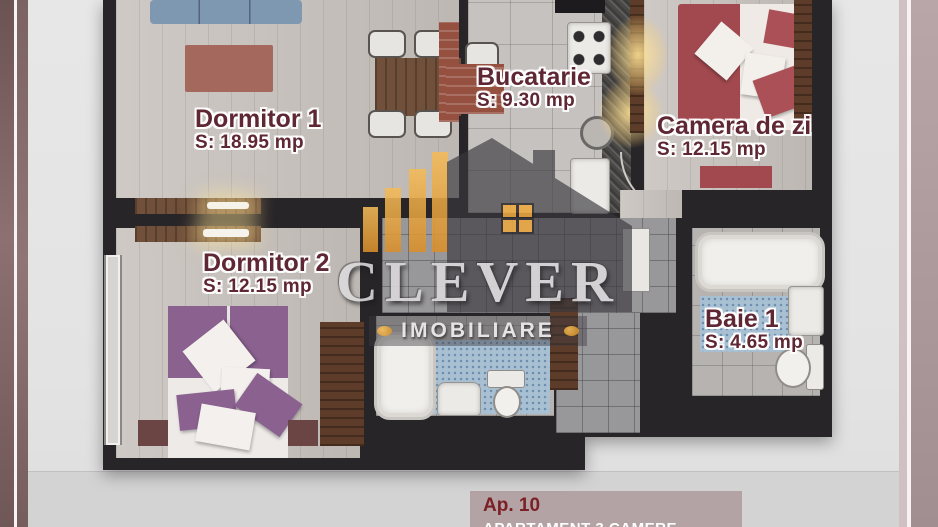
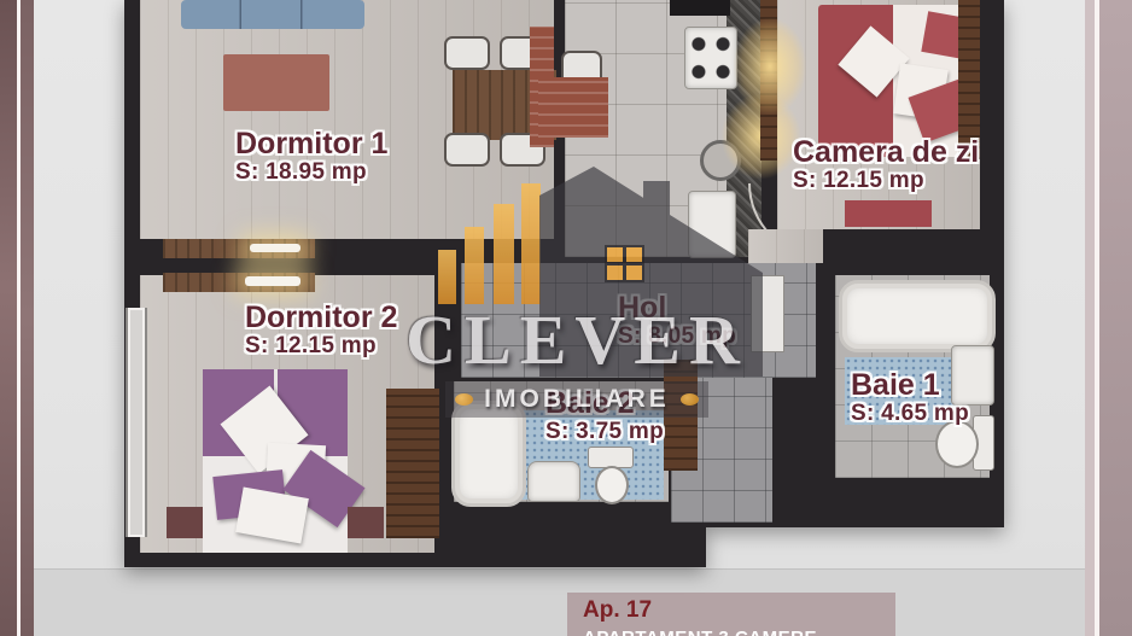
- Ap. 10
+ Ap. 17
  Dormitor 1
  S: 18.95 mp
- Bucatarie
- S: 9.30 mp
  Camera de zi
  S: 12.15 mp
  Dormitor 2
  S: 12.15 mp
+ Hol
+ S: 8.05 mp
+ Baie 2
+ S: 3.75 mp
  Baie 1
  S: 4.65 mp
  CLEVER
  IMOBILIARE
